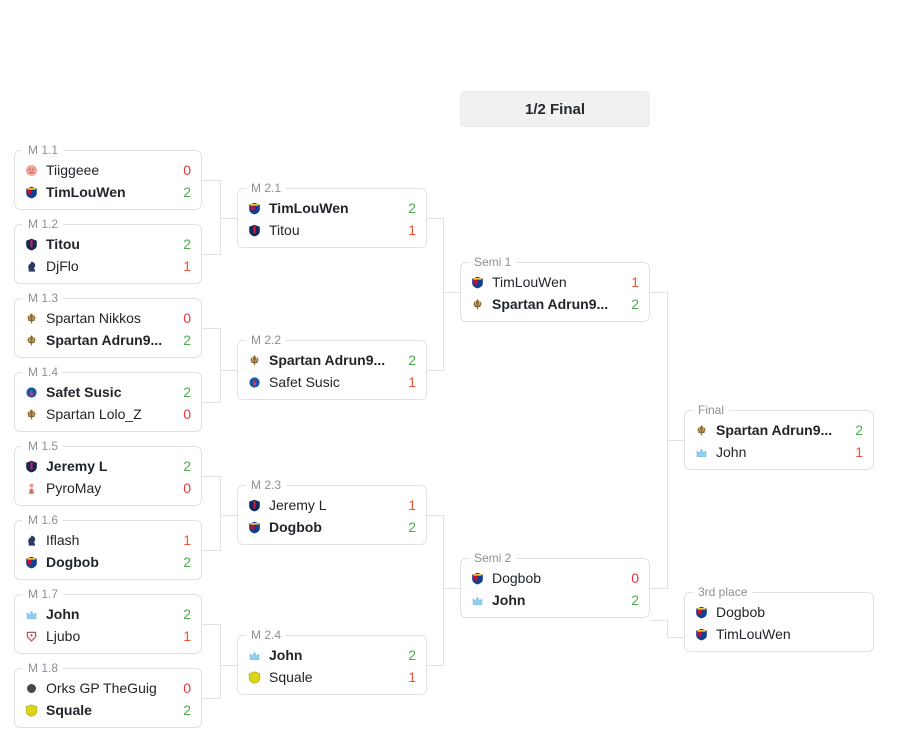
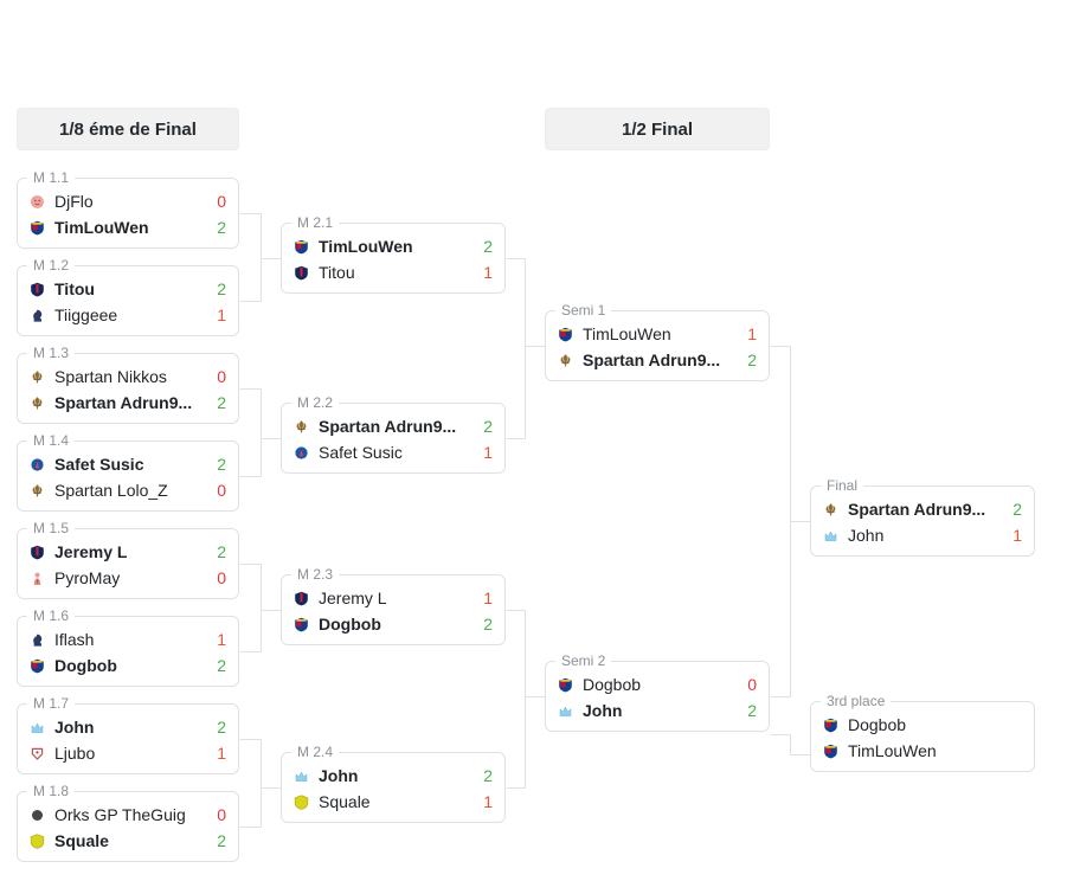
+ 1/8 éme de Final
  1/2 Final
  M 1.1
- Tiiggeee
+ DjFlo
  0
  TimLouWen
  2
  M 1.2
  Titou
  2
- DjFlo
+ Tiiggeee
  1
  M 1.3
  Spartan Nikkos
  0
  Spartan Adrun9...
  2
  M 1.4
  Safet Susic
  2
  Spartan Lolo_Z
  0
  M 1.5
  Jeremy L
  2
  PyroMay
  0
  M 1.6
  Iflash
  1
  Dogbob
  2
  M 1.7
  John
  2
  Ljubo
  1
  M 1.8
  Orks GP TheGuig
  0
  Squale
  2
  M 2.1
  TimLouWen
  2
  Titou
  1
  M 2.2
  Spartan Adrun9...
  2
  Safet Susic
  1
  M 2.3
  Jeremy L
  1
  Dogbob
  2
  M 2.4
  John
  2
  Squale
  1
  Semi 1
  TimLouWen
  1
  Spartan Adrun9...
  2
  Semi 2
  Dogbob
  0
  John
  2
  Final
  Spartan Adrun9...
  2
  John
  1
  3rd place
  Dogbob
  TimLouWen
